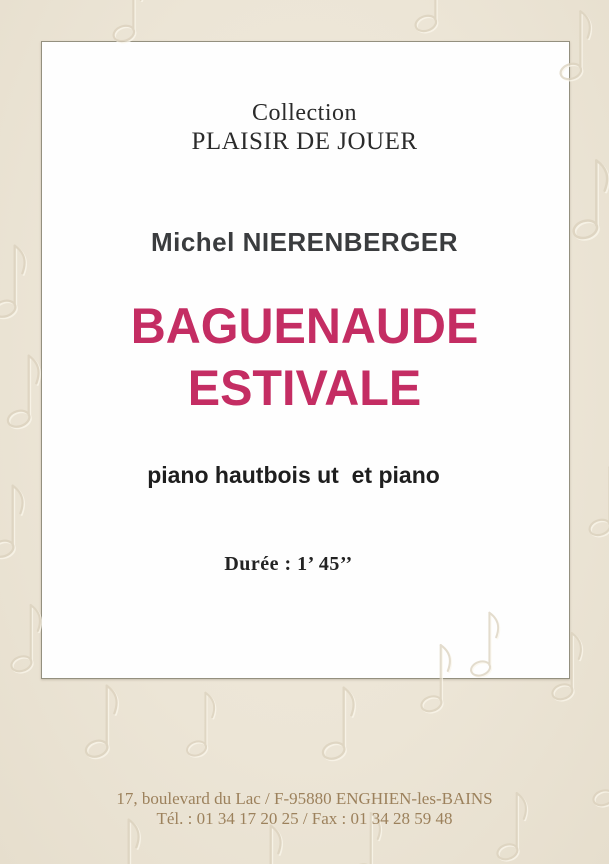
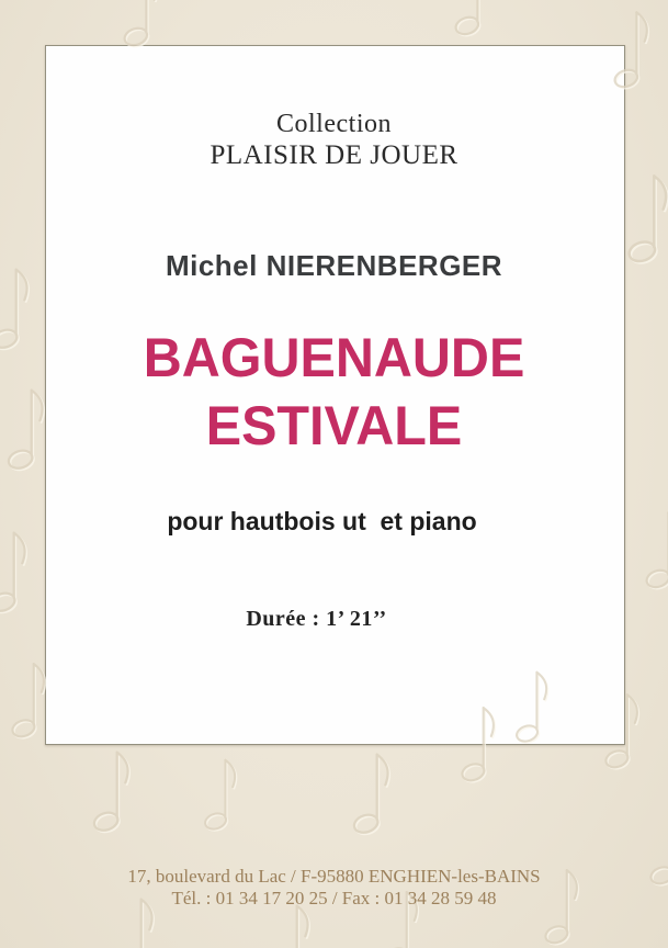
  Collection
  PLAISIR DE JOUER
  Michel NIERENBERGER
  BAGUENAUDE
  ESTIVALE
- piano hautbois ut et piano
+ pour hautbois ut et piano
- Durée : 1’ 45’’
+ Durée : 1’ 21’’
  17, boulevard du Lac / F-95880 ENGHIEN-les-BAINS
  Tél. : 01 34 17 20 25 / Fax : 01 34 28 59 48
